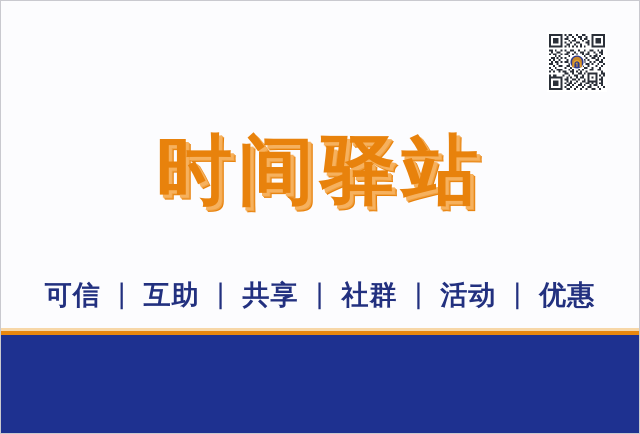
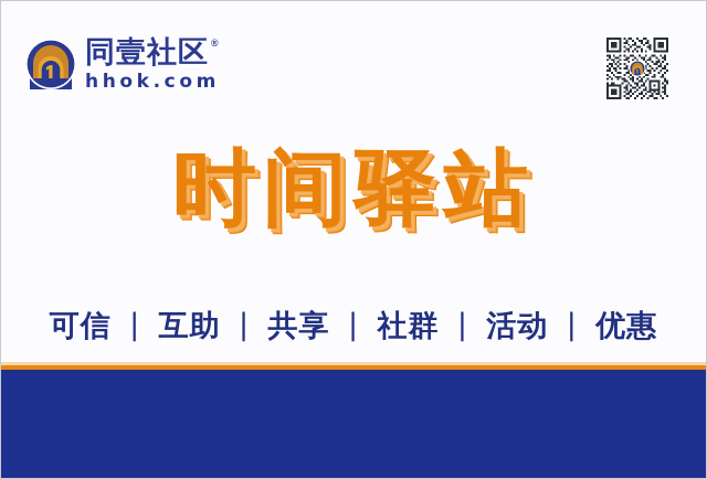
+ 同壹社区
+ ®
+ hhok.com
  时间驿站
  可信 | 互助 | 共享 | 社群 | 活动 | 优惠
